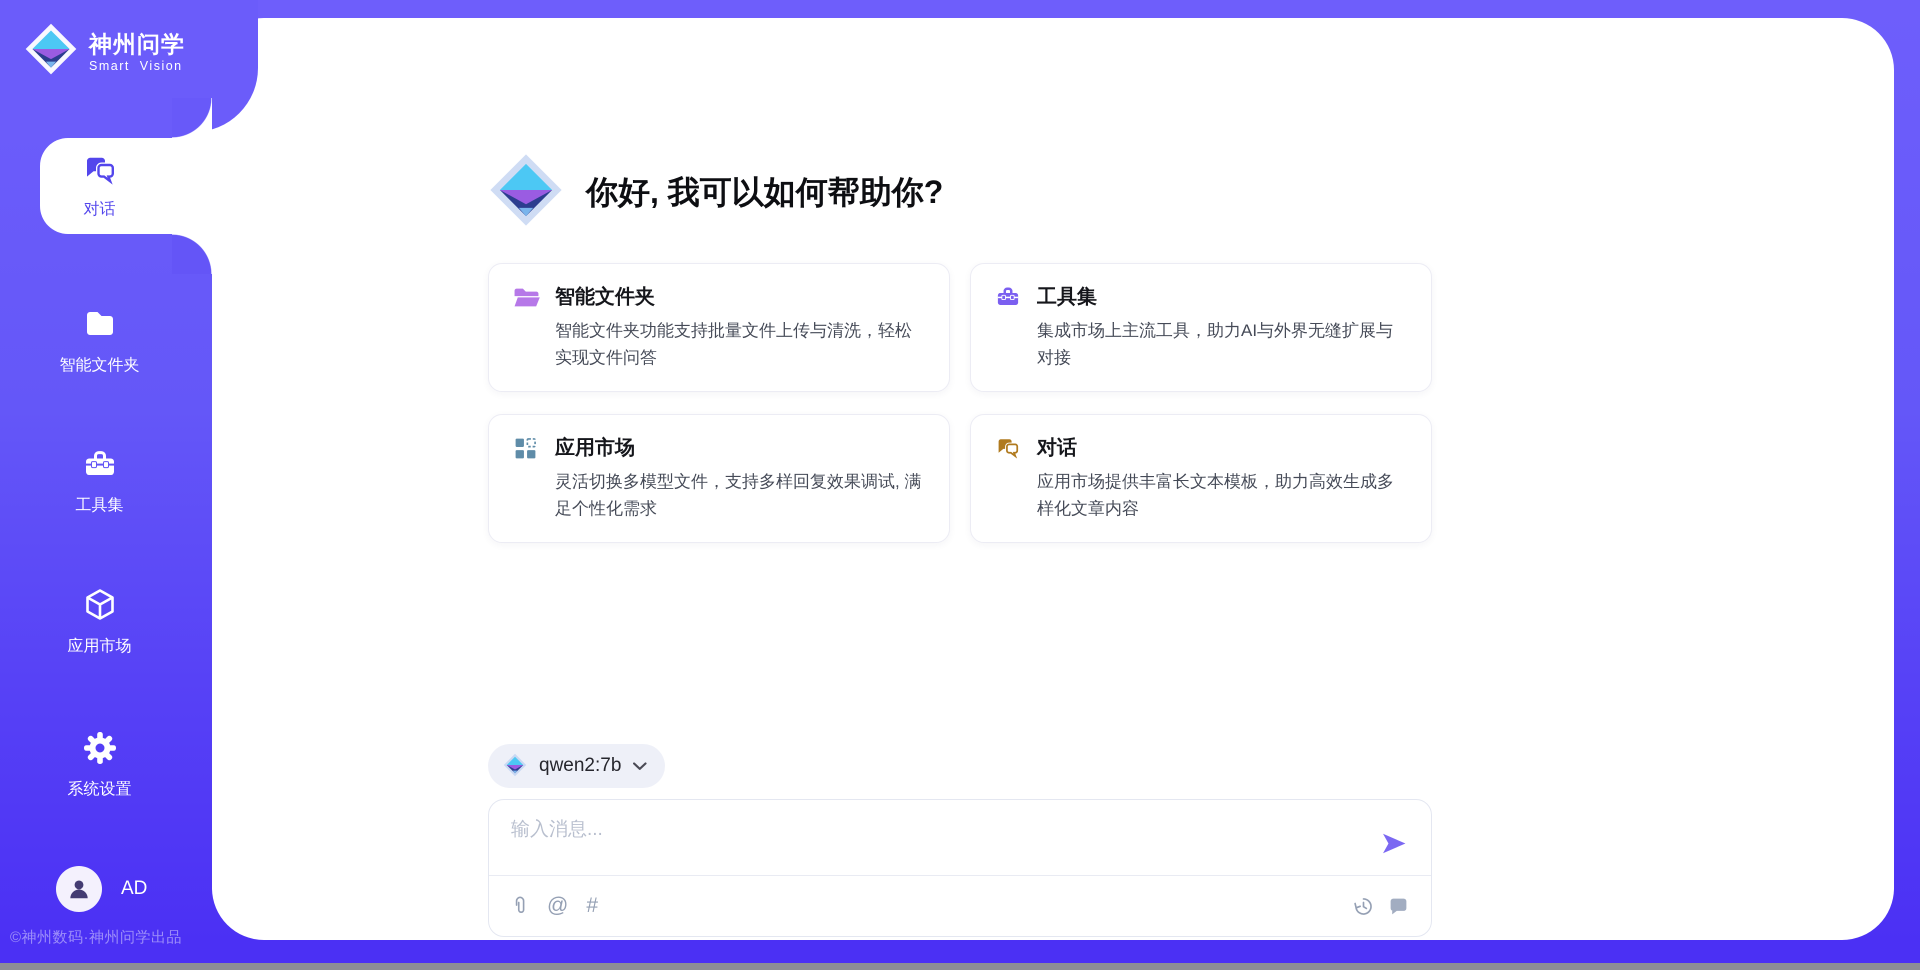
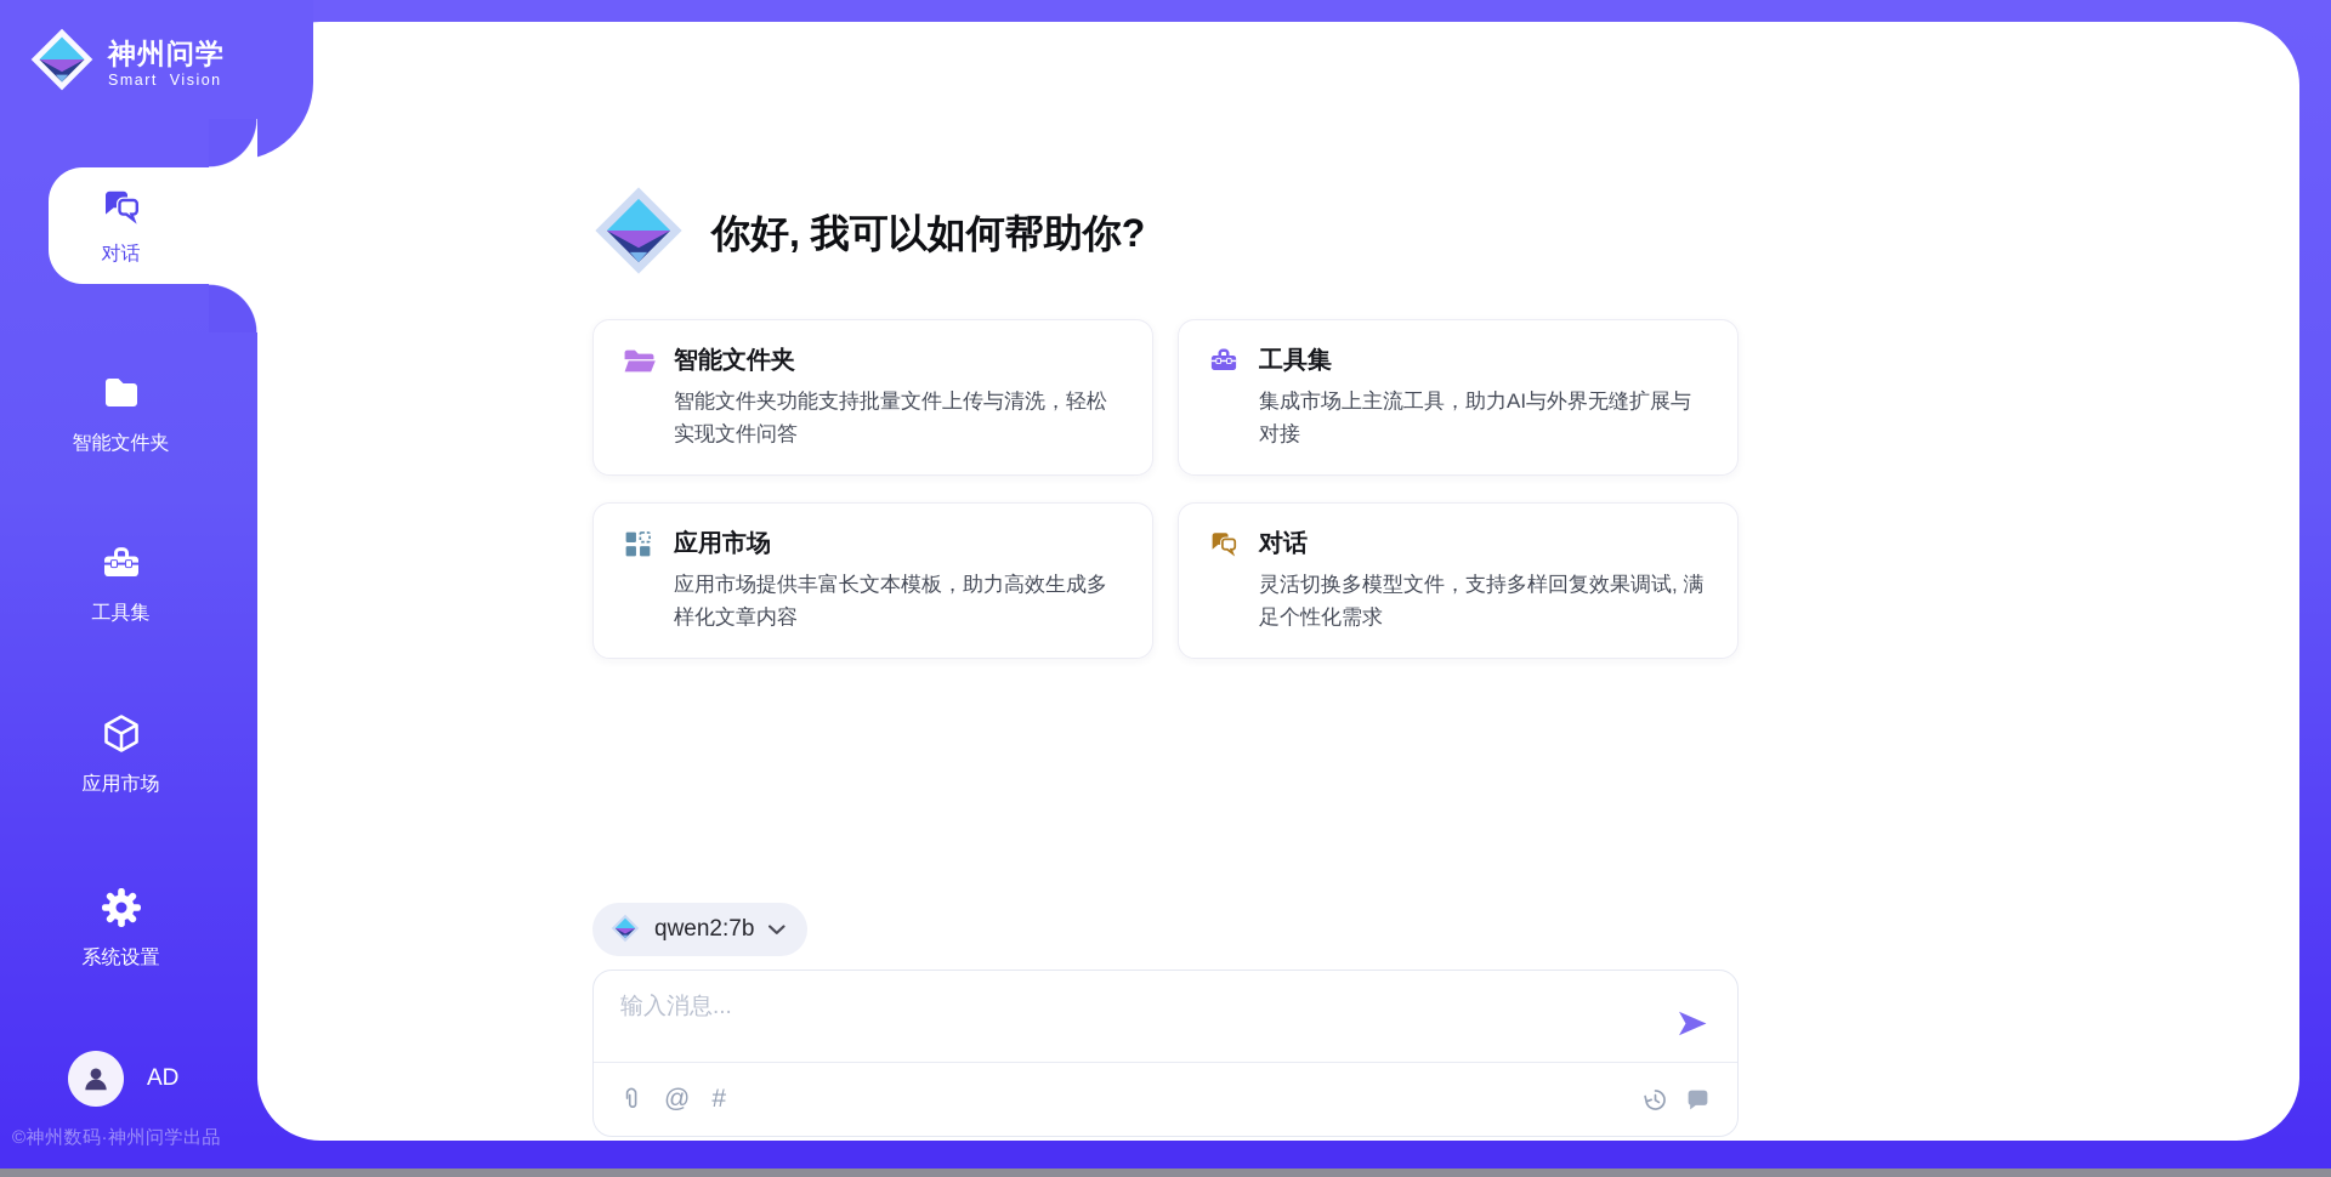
  神州问学
  Smart Vision
  对话
  智能文件夹
  工具集
  应用市场
  系统设置
  AD
  ©神州数码·神州问学出品
  你好, 我可以如何帮助你?
  智能文件夹
  智能文件夹功能支持批量文件上传与清洗，轻松实现文件问答
  工具集
  集成市场上主流工具，助力AI与外界无缝扩展与对接
  应用市场
- 灵活切换多模型文件，支持多样回复效果调试, 满足个性化需求
+ 应用市场提供丰富长文本模板，助力高效生成多样化文章内容
  对话
- 应用市场提供丰富长文本模板，助力高效生成多样化文章内容
+ 灵活切换多模型文件，支持多样回复效果调试, 满足个性化需求
  qwen2:7b
  输入消息...
  @
  #
